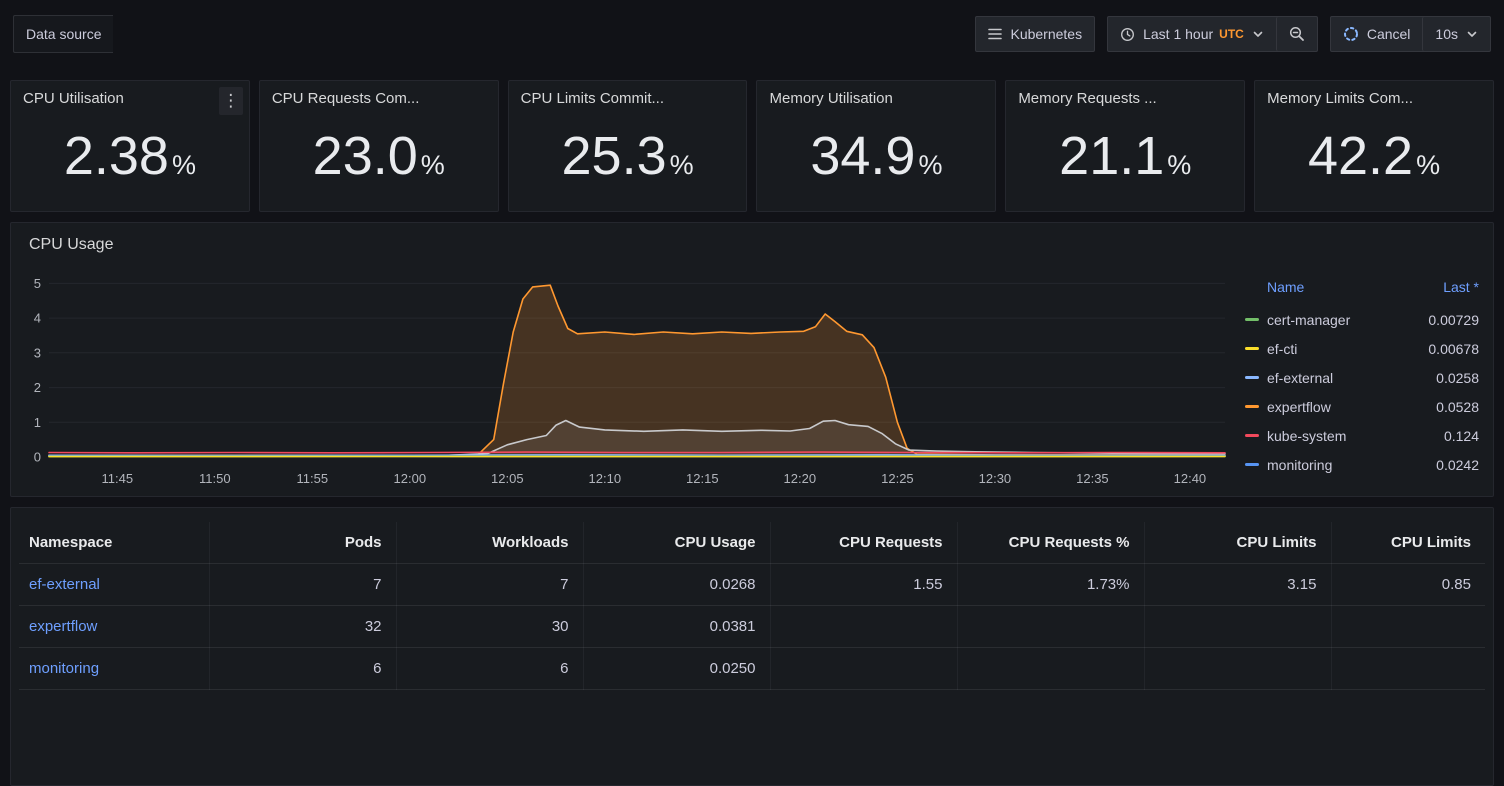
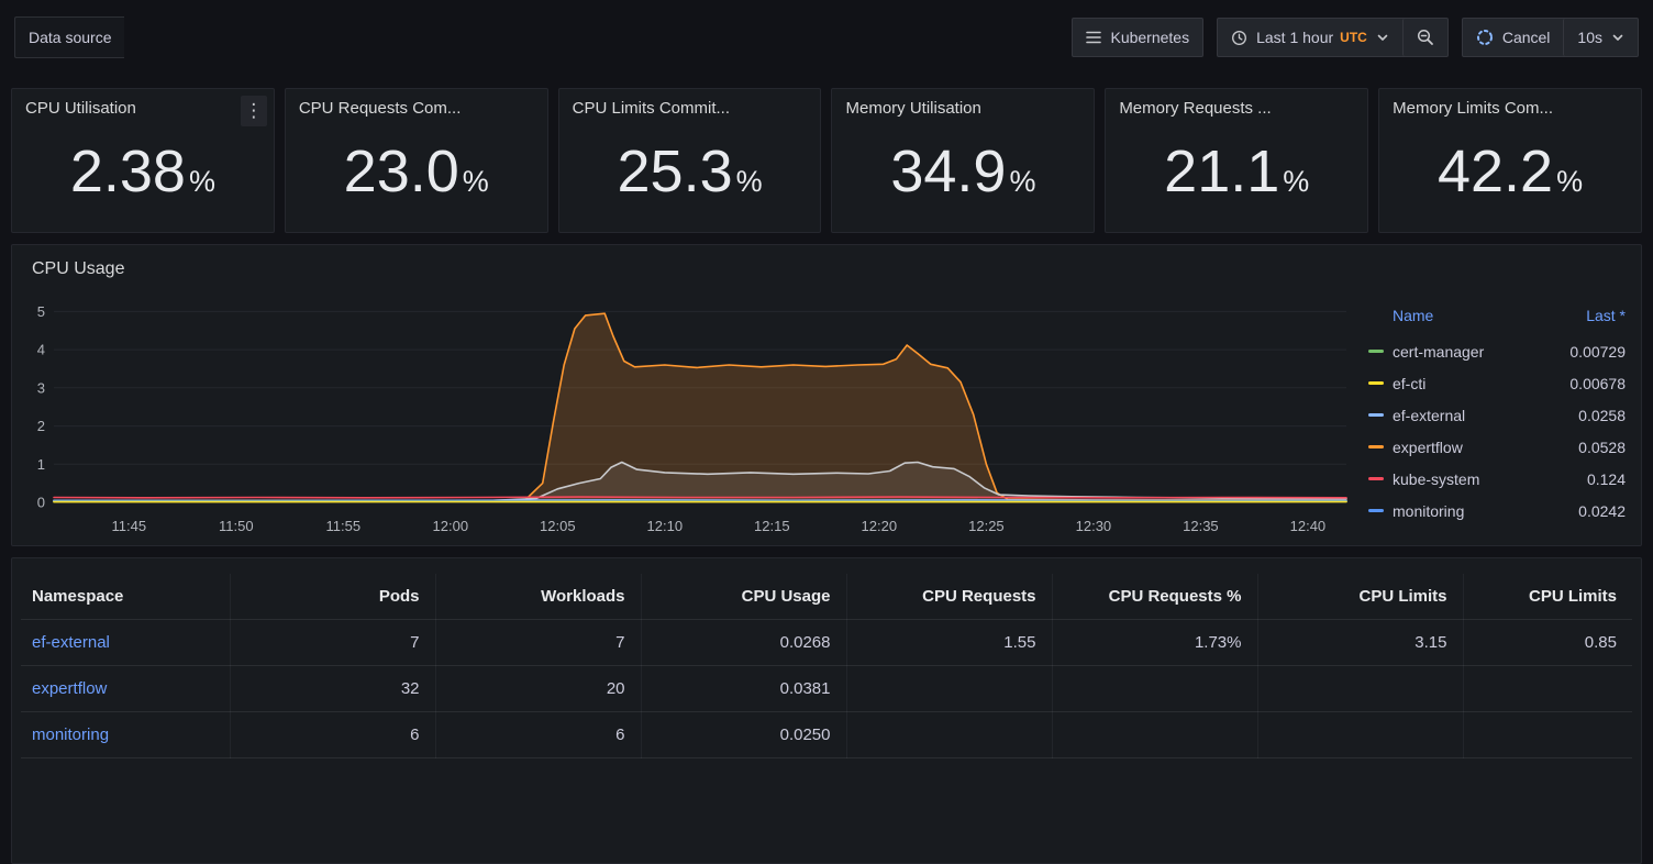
  Data source
  Kubernetes
  Last 1 hour
  UTC
  Cancel
  10s
  CPU Utilisation
  ⋮
  2.38
  %
  CPU Requests Com...
  23.0
  %
  CPU Limits Commit...
  25.3
  %
  Memory Utilisation
  34.9
  %
  Memory Requests ...
  21.1
  %
  Memory Limits Com...
  42.2
  %
  CPU Usage
  0
  1
  2
  3
  4
  5
  11:45
  11:50
  11:55
  12:00
  12:05
  12:10
  12:15
  12:20
  12:25
  12:30
  12:35
  12:40
  Name
  Last *
  cert-manager
  0.00729
  ef-cti
  0.00678
  ef-external
  0.0258
  expertflow
  0.0528
  kube-system
  0.124
  monitoring
  0.0242
  Namespace	Pods	Workloads	CPU Usage	CPU Requests	CPU Requests %	CPU Limits	CPU Limits
  ef-external	7	7	0.0268	1.55	1.73%	3.15	0.85
- expertflow	32	30	0.0381
+ expertflow	32	20	0.0381
  monitoring	6	6	0.0250
